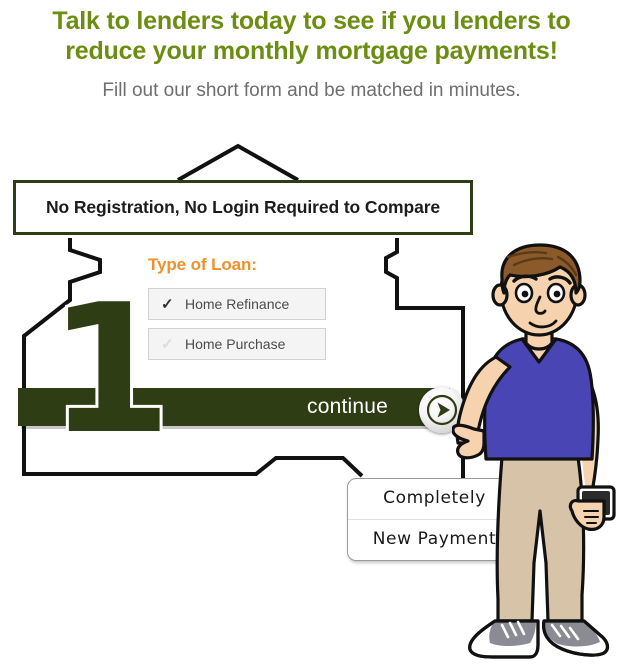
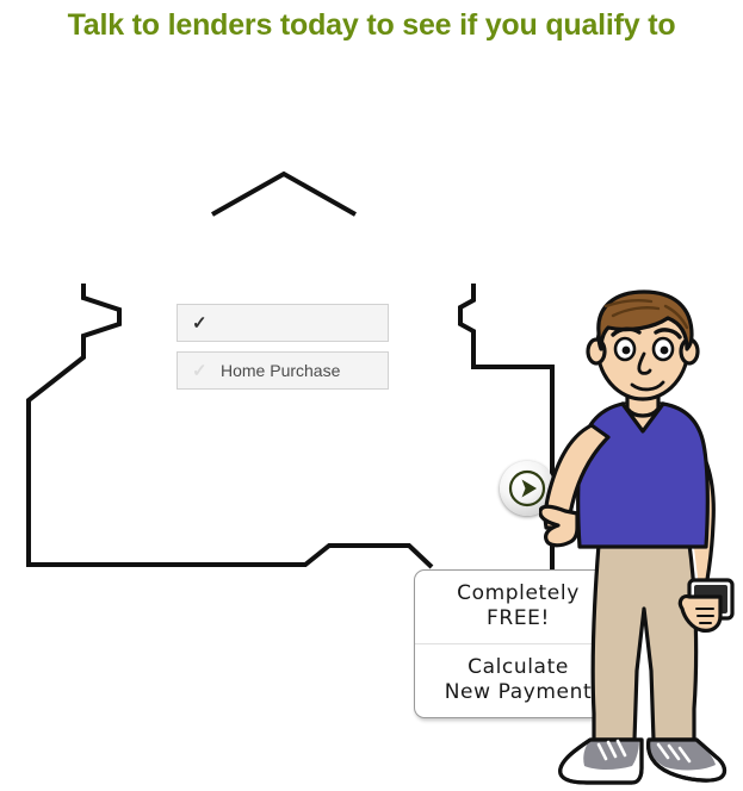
- Talk to lenders today to see if you lenders to
+ Talk to lenders today to see if you qualify to
- reduce your monthly mortgage payments!
- Fill out our short form and be matched in minutes.
- No Registration, No Login Required to Compare
- continue
- 1
- Type of Loan:
  ✓
- Home Refinance
  ✓
  Home Purchase
  Completely
+ FREE!
+ Calculate
  New Payment
